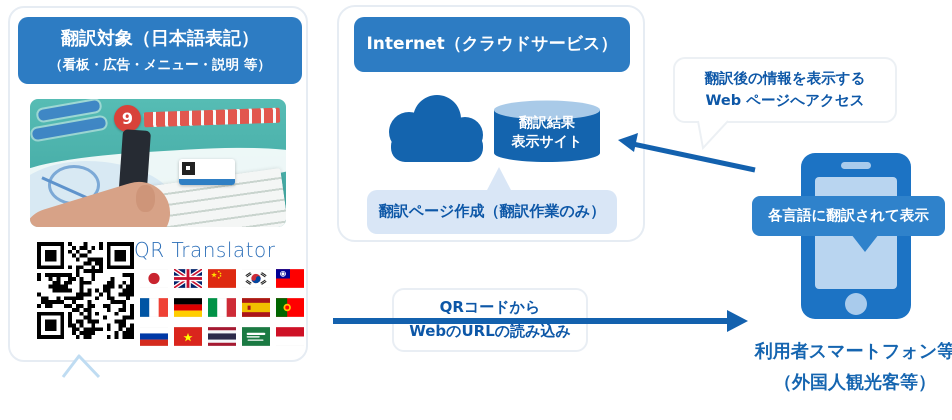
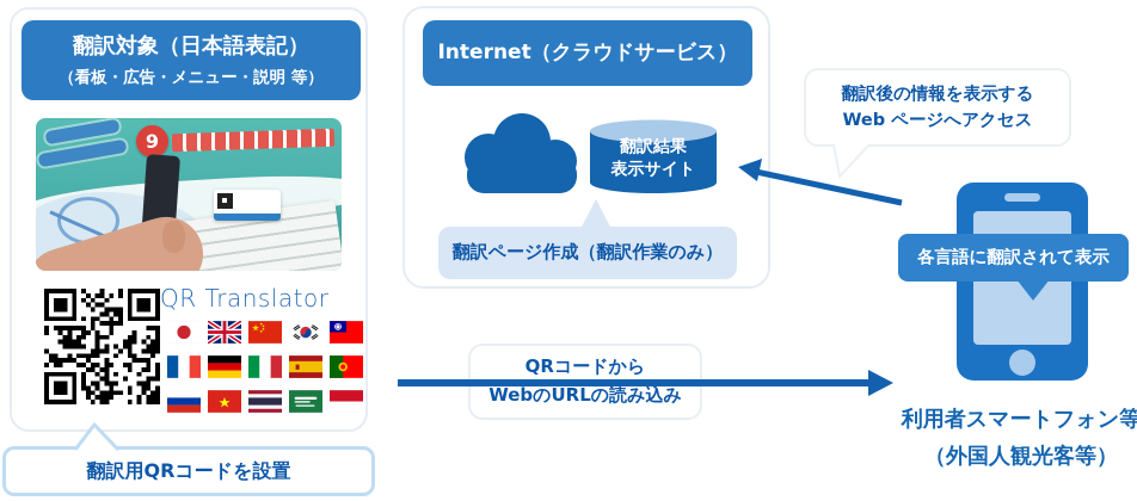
  翻訳対象（日本語表記）
  （看板・広告・メニュー・説明 等）
  9
  QR Translator
+ 翻訳用QRコードを設置
  Internet（クラウドサービス）
  翻訳結果
  表示サイト
  翻訳ページ作成（翻訳作業のみ）
  QRコードから
  WebのURLの読み込み
  翻訳後の情報を表示する
  Web ページへアクセス
  各言語に翻訳されて表示
  利用者スマートフォン等
  （外国人観光客等）
